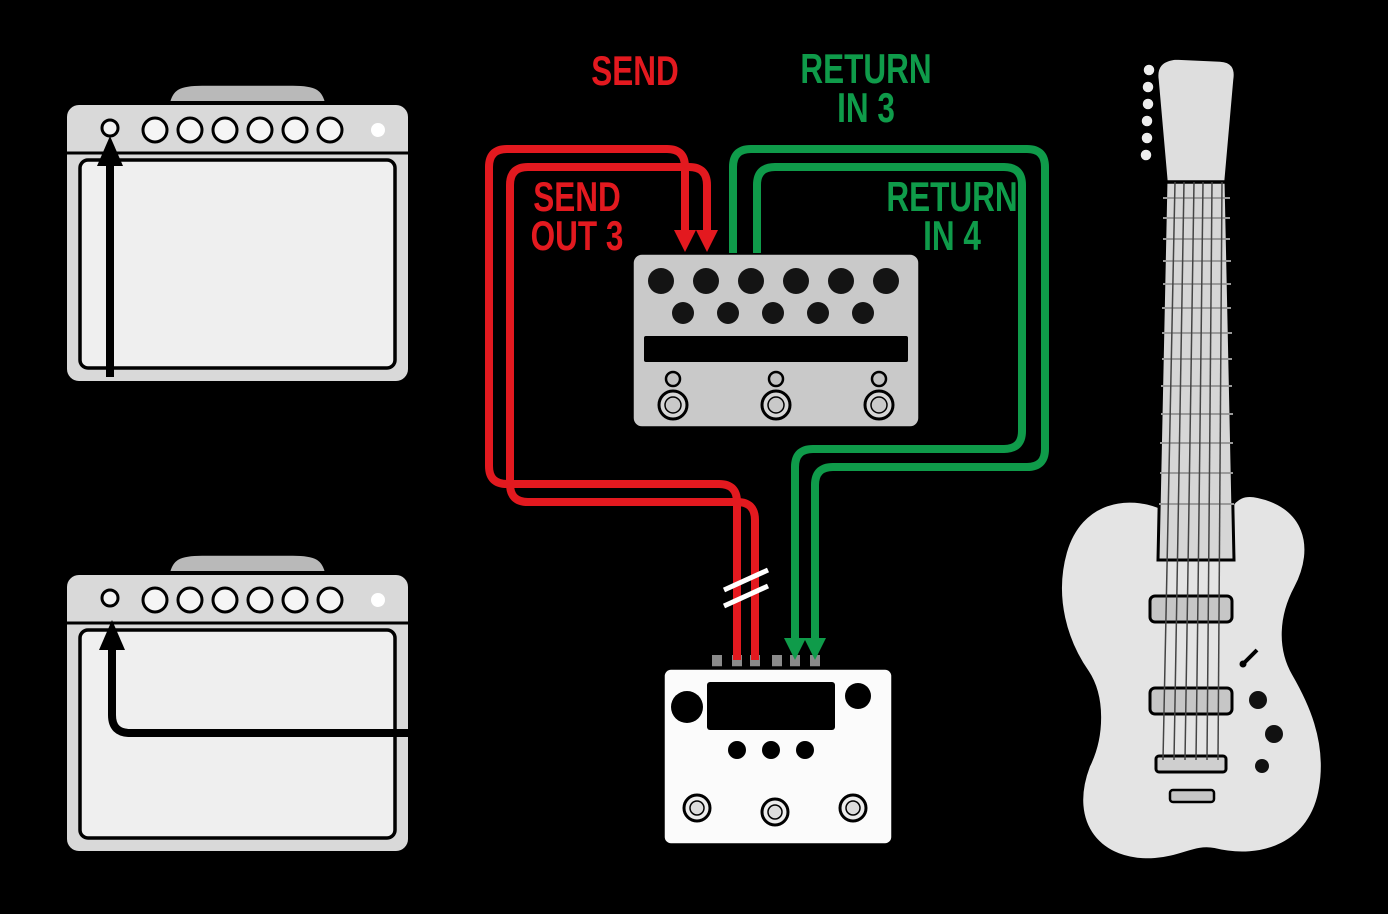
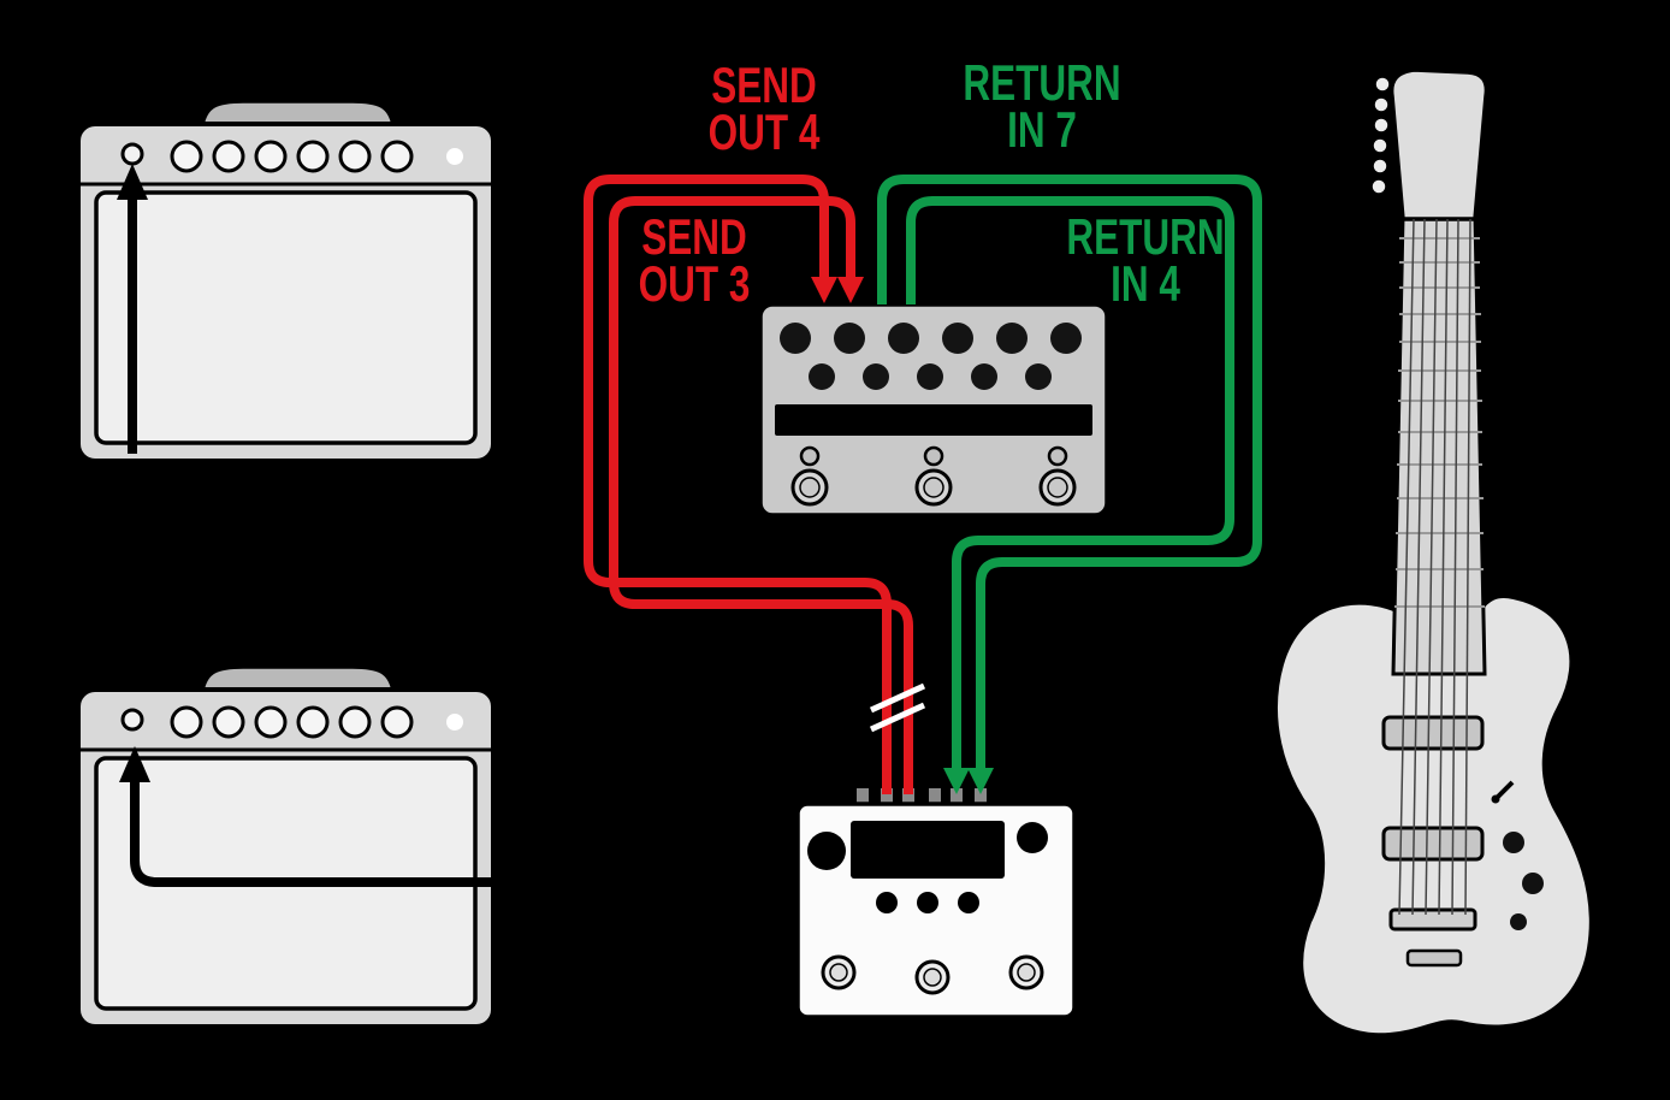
  SEND
+ OUT 4
  RETURN
- IN 3
+ IN 7
  SEND
  OUT 3
  RETURN
  IN 4
